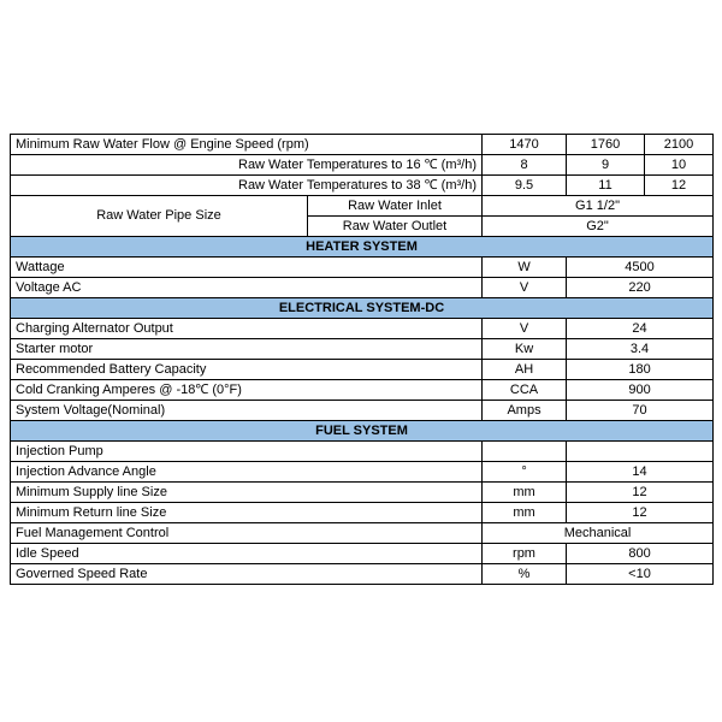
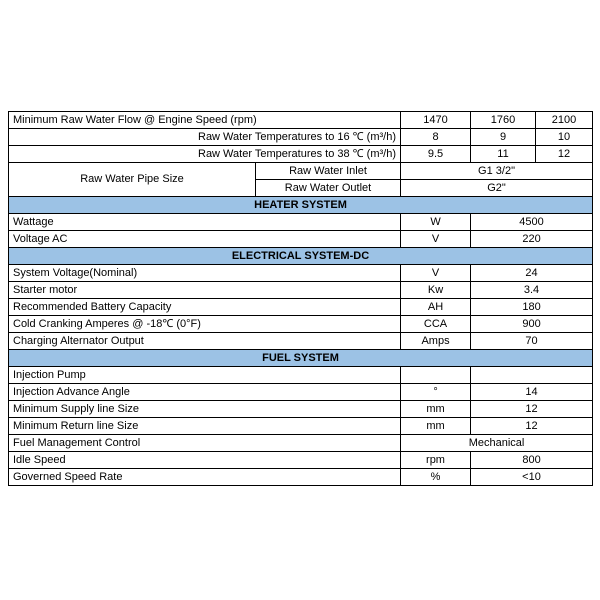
  Minimum Raw Water Flow @ Engine Speed (rpm)	1470	1760	2100
  Raw Water Temperatures to 16 ℃ (m³/h)	8	9	10
  Raw Water Temperatures to 38 ℃ (m³/h)	9.5	11	12
- Raw Water Pipe Size	Raw Water Inlet	G1 1/2"
+ Raw Water Pipe Size	Raw Water Inlet	G1 3/2"
  Raw Water Outlet	G2"
  HEATER SYSTEM
  Wattage	W	4500
  Voltage AC	V	220
  ELECTRICAL SYSTEM-DC
- Charging Alternator Output	V	24
+ System Voltage(Nominal)	V	24
  Starter motor	Kw	3.4
  Recommended Battery Capacity	AH	180
  Cold Cranking Amperes @ -18℃ (0°F)	CCA	900
- System Voltage(Nominal)	Amps	70
+ Charging Alternator Output	Amps	70
  FUEL SYSTEM
  Injection Pump
  Injection Advance Angle	°	14
  Minimum Supply line Size	mm	12
  Minimum Return line Size	mm	12
  Fuel Management Control	Mechanical
  Idle Speed	rpm	800
  Governed Speed Rate	%	<10
